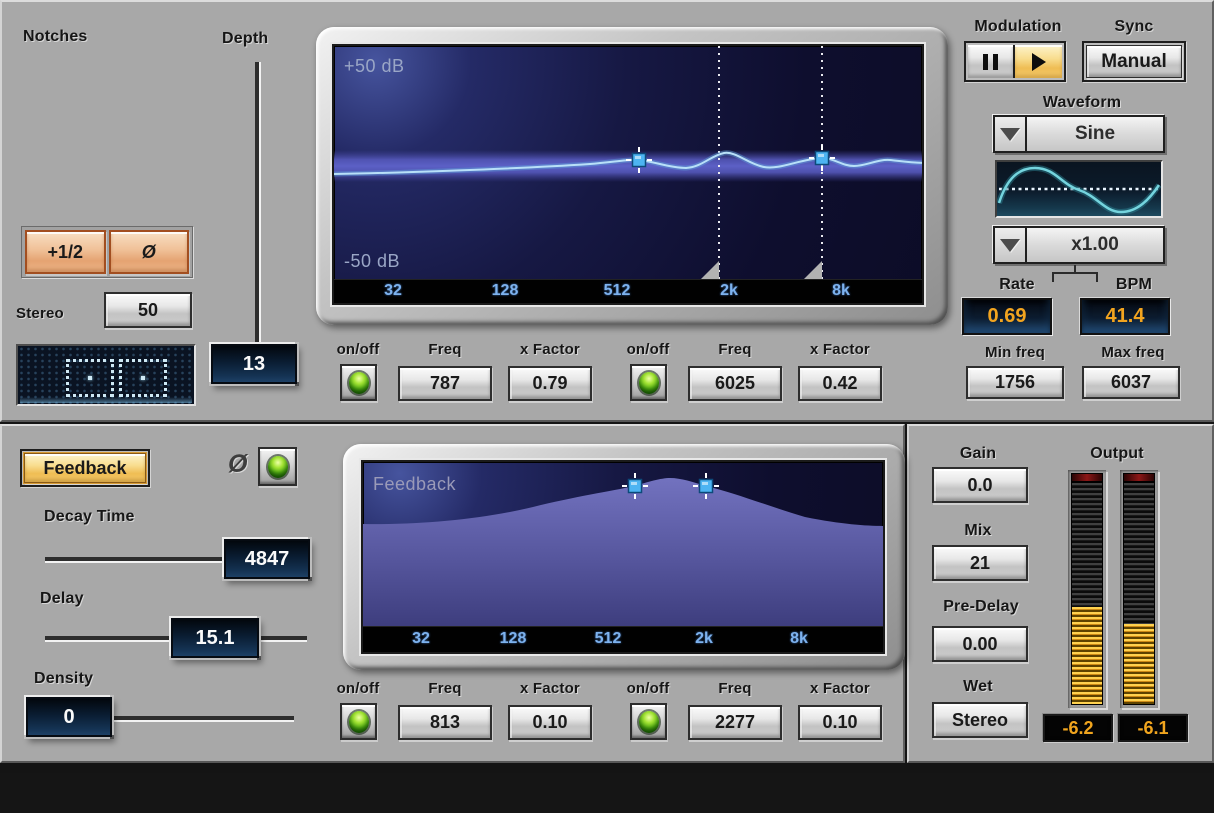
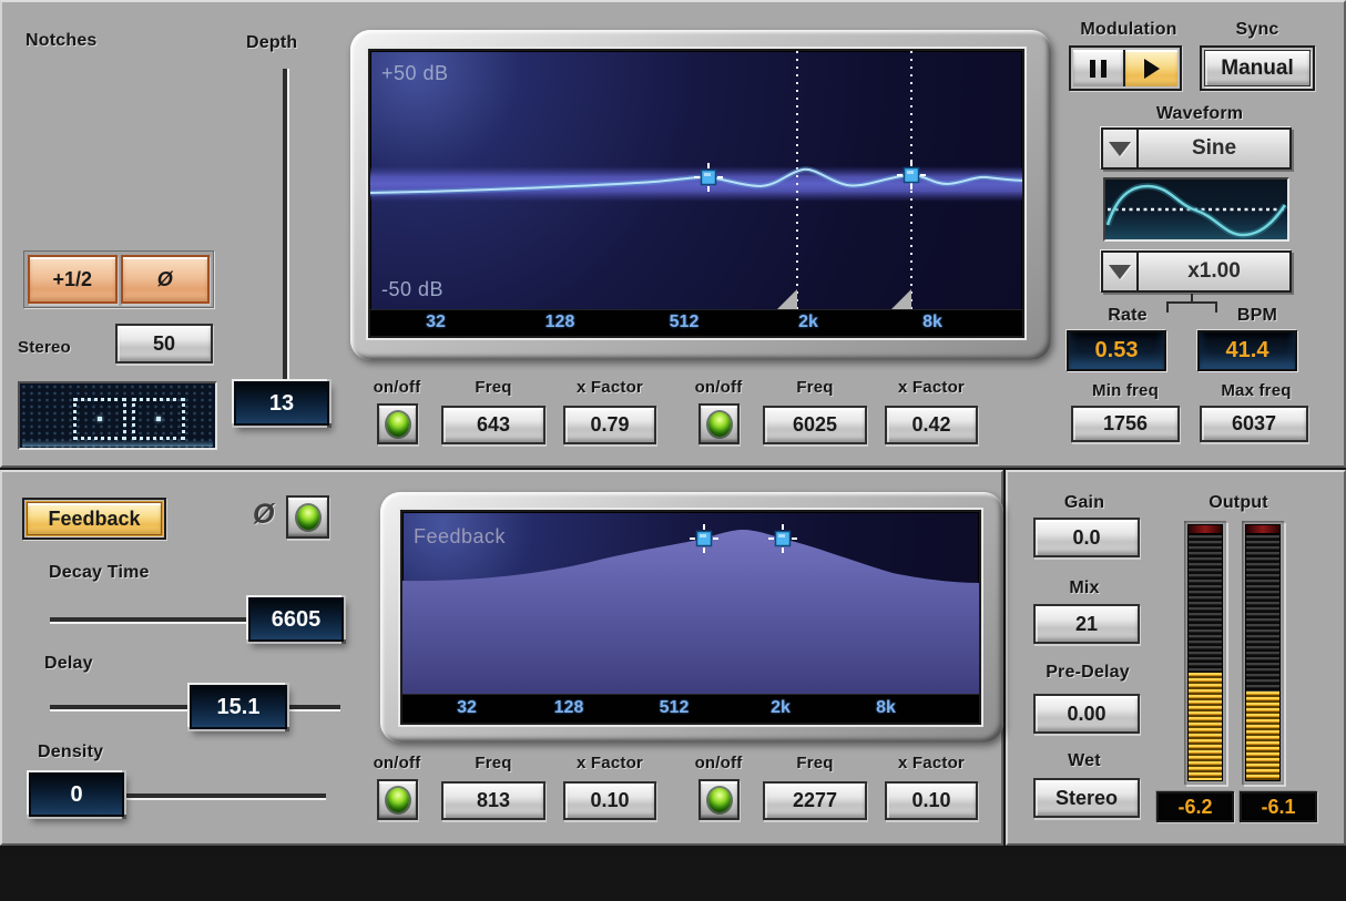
  Notches
  +1/2
  Ø
  Stereo
  50
  Depth
  13
  +50 dB
  -50 dB
  32
  128
  512
  2k
  8k
  on/off
  Freq
- 787
+ 643
  x Factor
  0.79
  on/off
  Freq
  6025
  x Factor
  0.42
  Modulation
  Sync
  Manual
  Waveform
  Sine
  x1.00
  Rate
  BPM
- 0.69
+ 0.53
  41.4
  Min freq
  Max freq
  1756
  6037
  Feedback
  Ø
  Decay Time
- 4847
+ 6605
  Delay
  15.1
  Density
  0
  Feedback
  32
  128
  512
  2k
  8k
  on/off
  Freq
  813
  x Factor
  0.10
  on/off
  Freq
  2277
  x Factor
  0.10
  Gain
  0.0
  Mix
  21
  Pre-Delay
  0.00
  Wet
  Stereo
  Output
  -6.2
  -6.1
